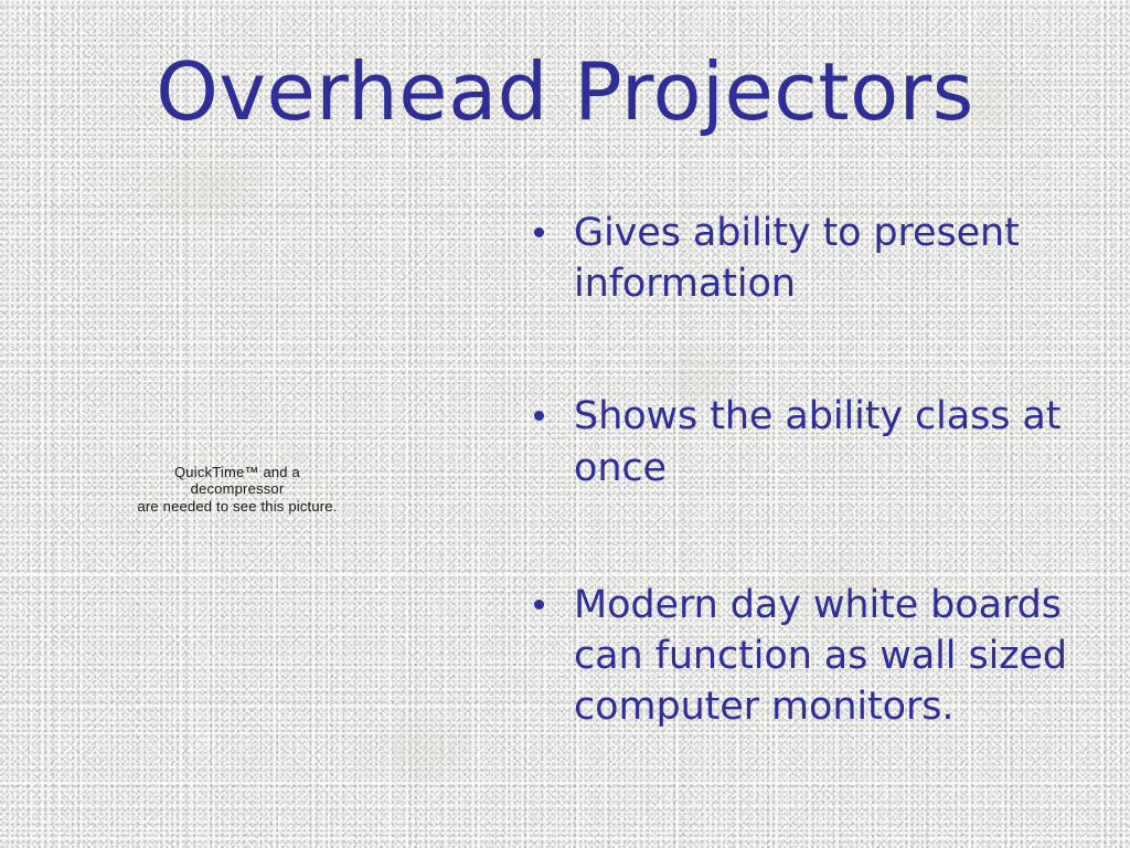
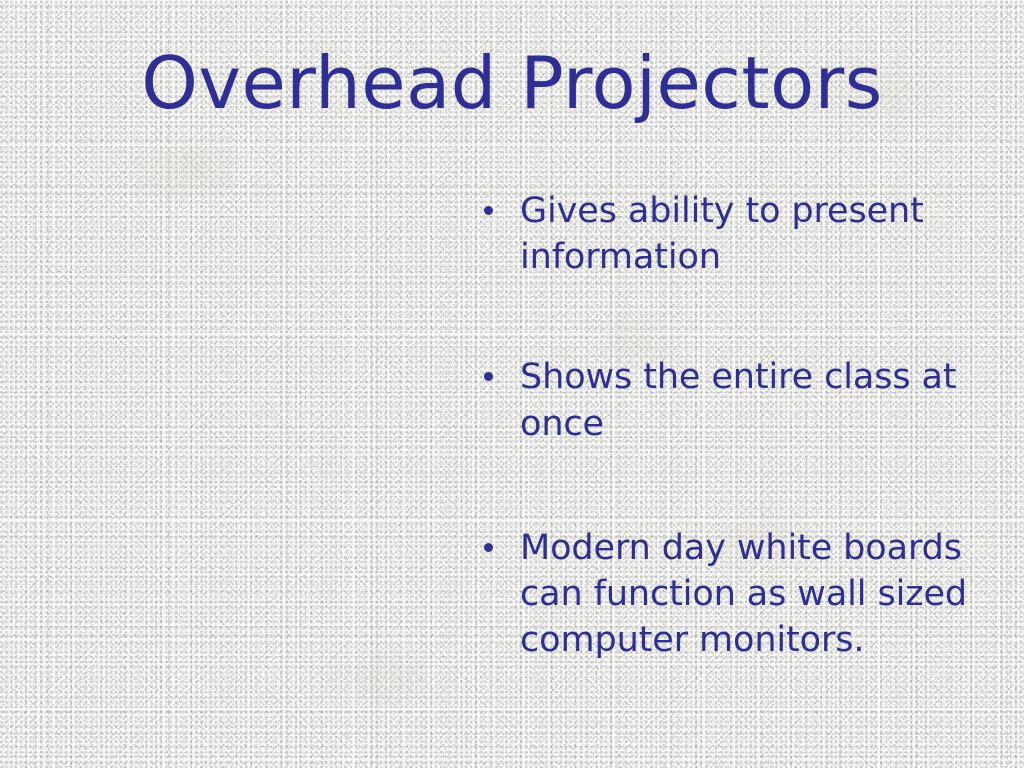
  Overhead Projectors
  Gives ability to present information
- Shows the ability class at once
+ Shows the entire class at once
  Modern day white boards can function as wall sized computer monitors.
- QuickTime™ and a
- decompressor
- are needed to see this picture.
